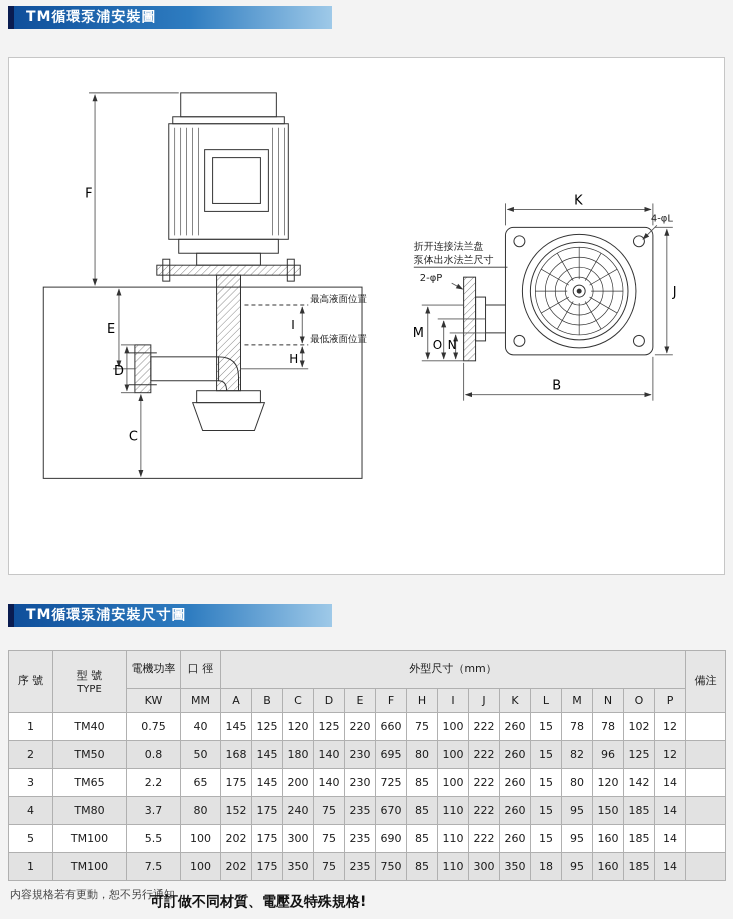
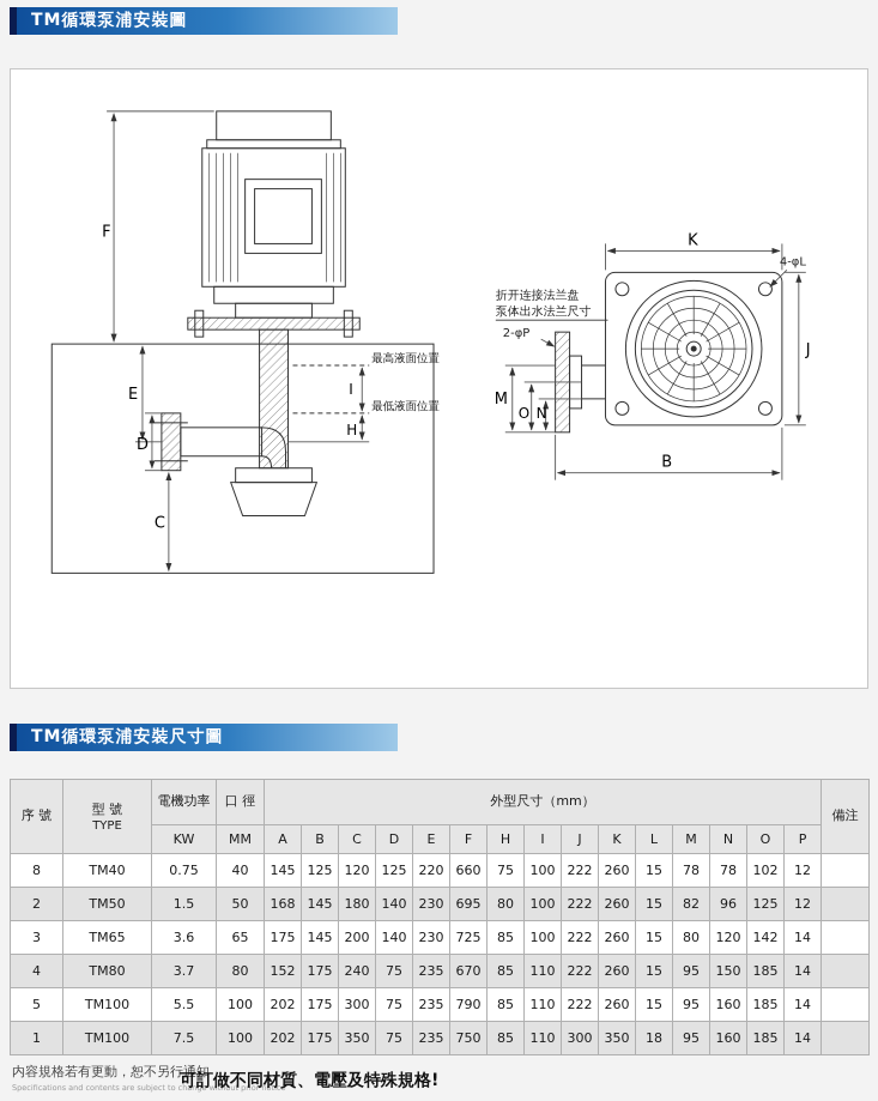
  TM循環泵浦安裝圖
  F
  E
  D
  C
  I
  H
  最高液面位置
  最低液面位置
  K
  J
  M
  O
  N
  B
  4-φL
  2-φP
  折开连接法兰盘
  泵体出水法兰尺寸
  TM循環泵浦安裝尺寸圖
  序 號	型 號 TYPE	電機功率	口 徑	外型尺寸（mm）	備注
  KW	MM	A	B	C	D	E	F	H	I	J	K	L	M	N	O	P
- 1	TM40	0.75	40	145	125	120	125	220	660	75	100	222	260	15	78	78	102	12
+ 8	TM40	0.75	40	145	125	120	125	220	660	75	100	222	260	15	78	78	102	12
- 2	TM50	0.8	50	168	145	180	140	230	695	80	100	222	260	15	82	96	125	12
+ 2	TM50	1.5	50	168	145	180	140	230	695	80	100	222	260	15	82	96	125	12
- 3	TM65	2.2	65	175	145	200	140	230	725	85	100	222	260	15	80	120	142	14
+ 3	TM65	3.6	65	175	145	200	140	230	725	85	100	222	260	15	80	120	142	14
  4	TM80	3.7	80	152	175	240	75	235	670	85	110	222	260	15	95	150	185	14
- 5	TM100	5.5	100	202	175	300	75	235	690	85	110	222	260	15	95	160	185	14
+ 5	TM100	5.5	100	202	175	300	75	235	790	85	110	222	260	15	95	160	185	14
  1	TM100	7.5	100	202	175	350	75	235	750	85	110	300	350	18	95	160	185	14
  内容規格若有更動，恕不另行通知
+ Specifications and contents are subject to change without prior notice
  可訂做不同材質、電壓及特殊規格!
